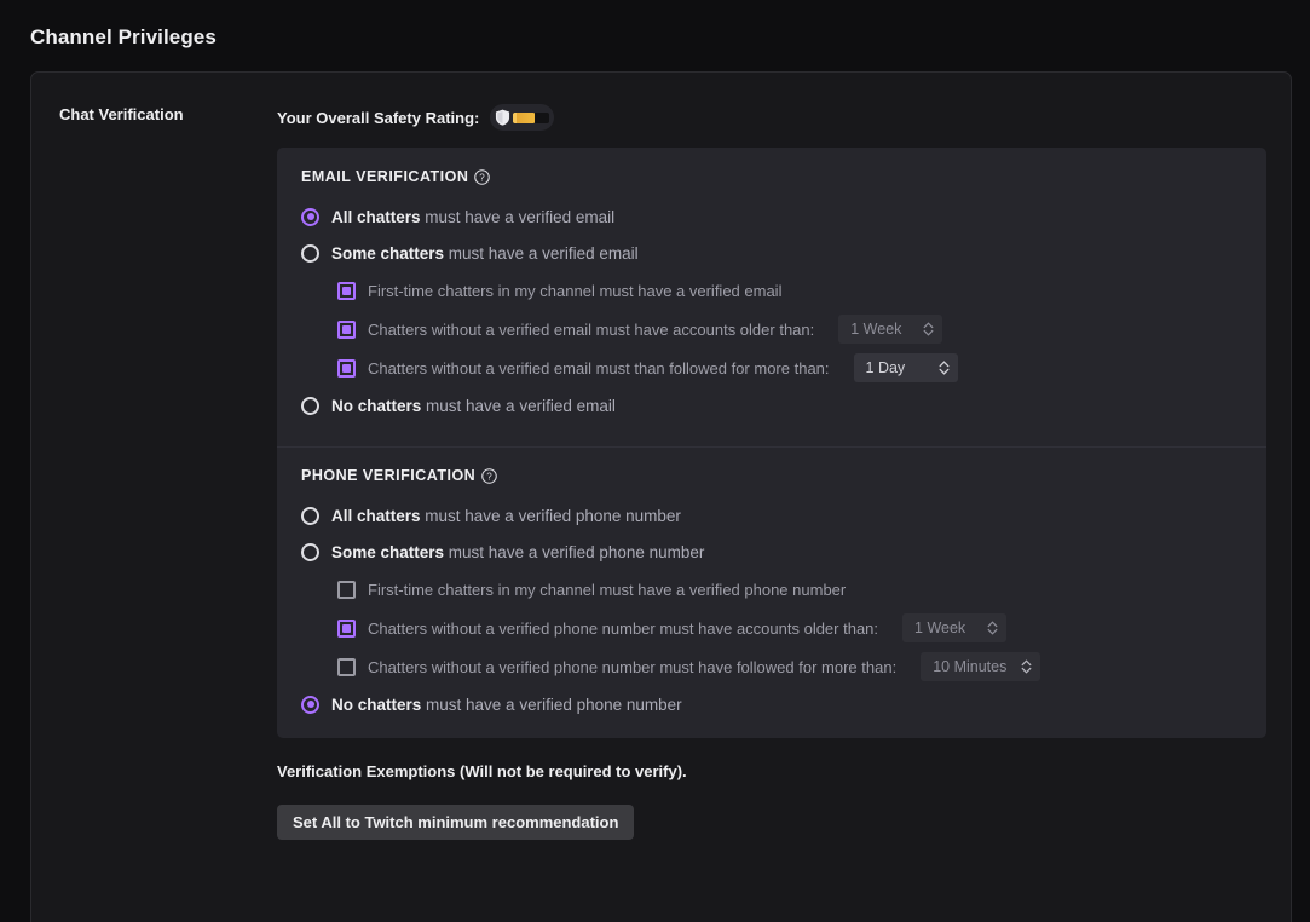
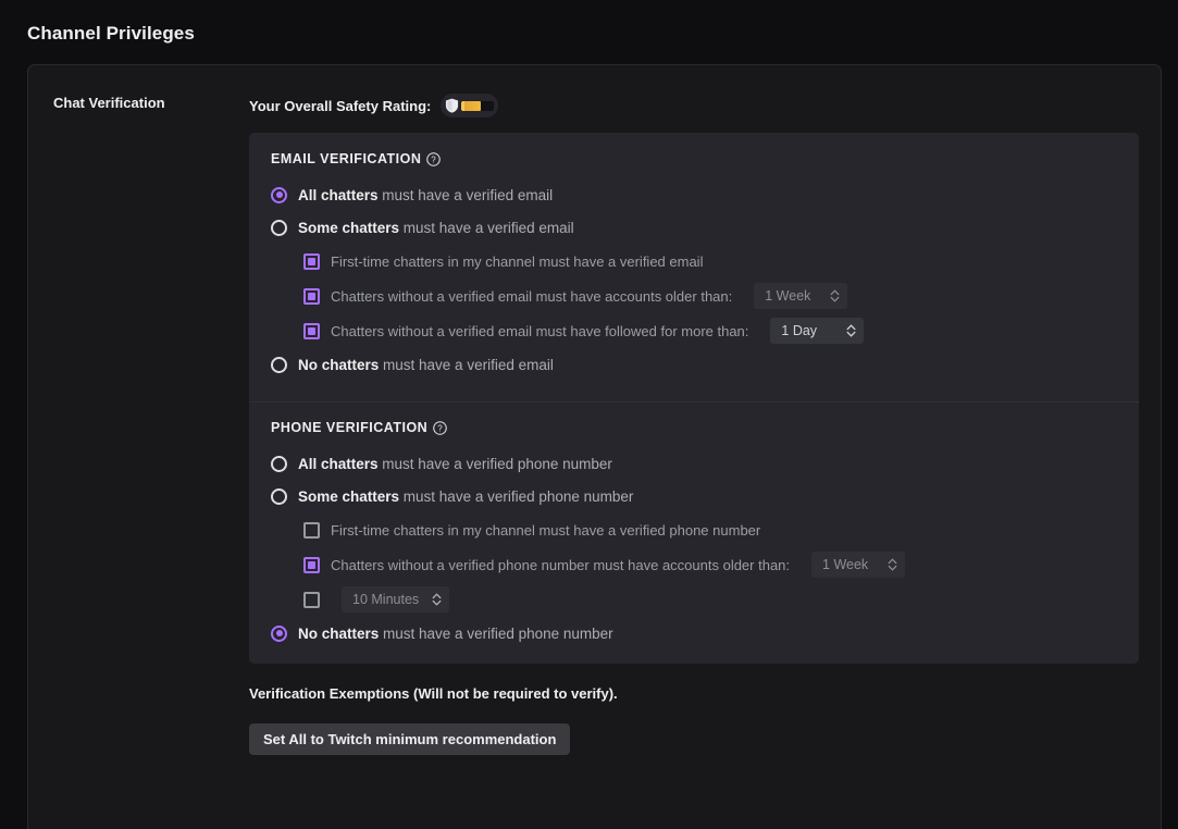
  Channel Privileges
  Chat Verification
  Your Overall Safety Rating:
  EMAIL VERIFICATION
  ?
  All chatters must have a verified email
  Some chatters must have a verified email
  First-time chatters in my channel must have a verified email
  Chatters without a verified email must have accounts older than:
  1 Week
- Chatters without a verified email must than followed for more than:
+ Chatters without a verified email must have followed for more than:
  1 Day
  No chatters must have a verified email
  PHONE VERIFICATION
  ?
  All chatters must have a verified phone number
  Some chatters must have a verified phone number
  First-time chatters in my channel must have a verified phone number
  Chatters without a verified phone number must have accounts older than:
  1 Week
- Chatters without a verified phone number must have followed for more than:
  10 Minutes
  No chatters must have a verified phone number
  Verification Exemptions (Will not be required to verify).
  Set All to Twitch minimum recommendation
